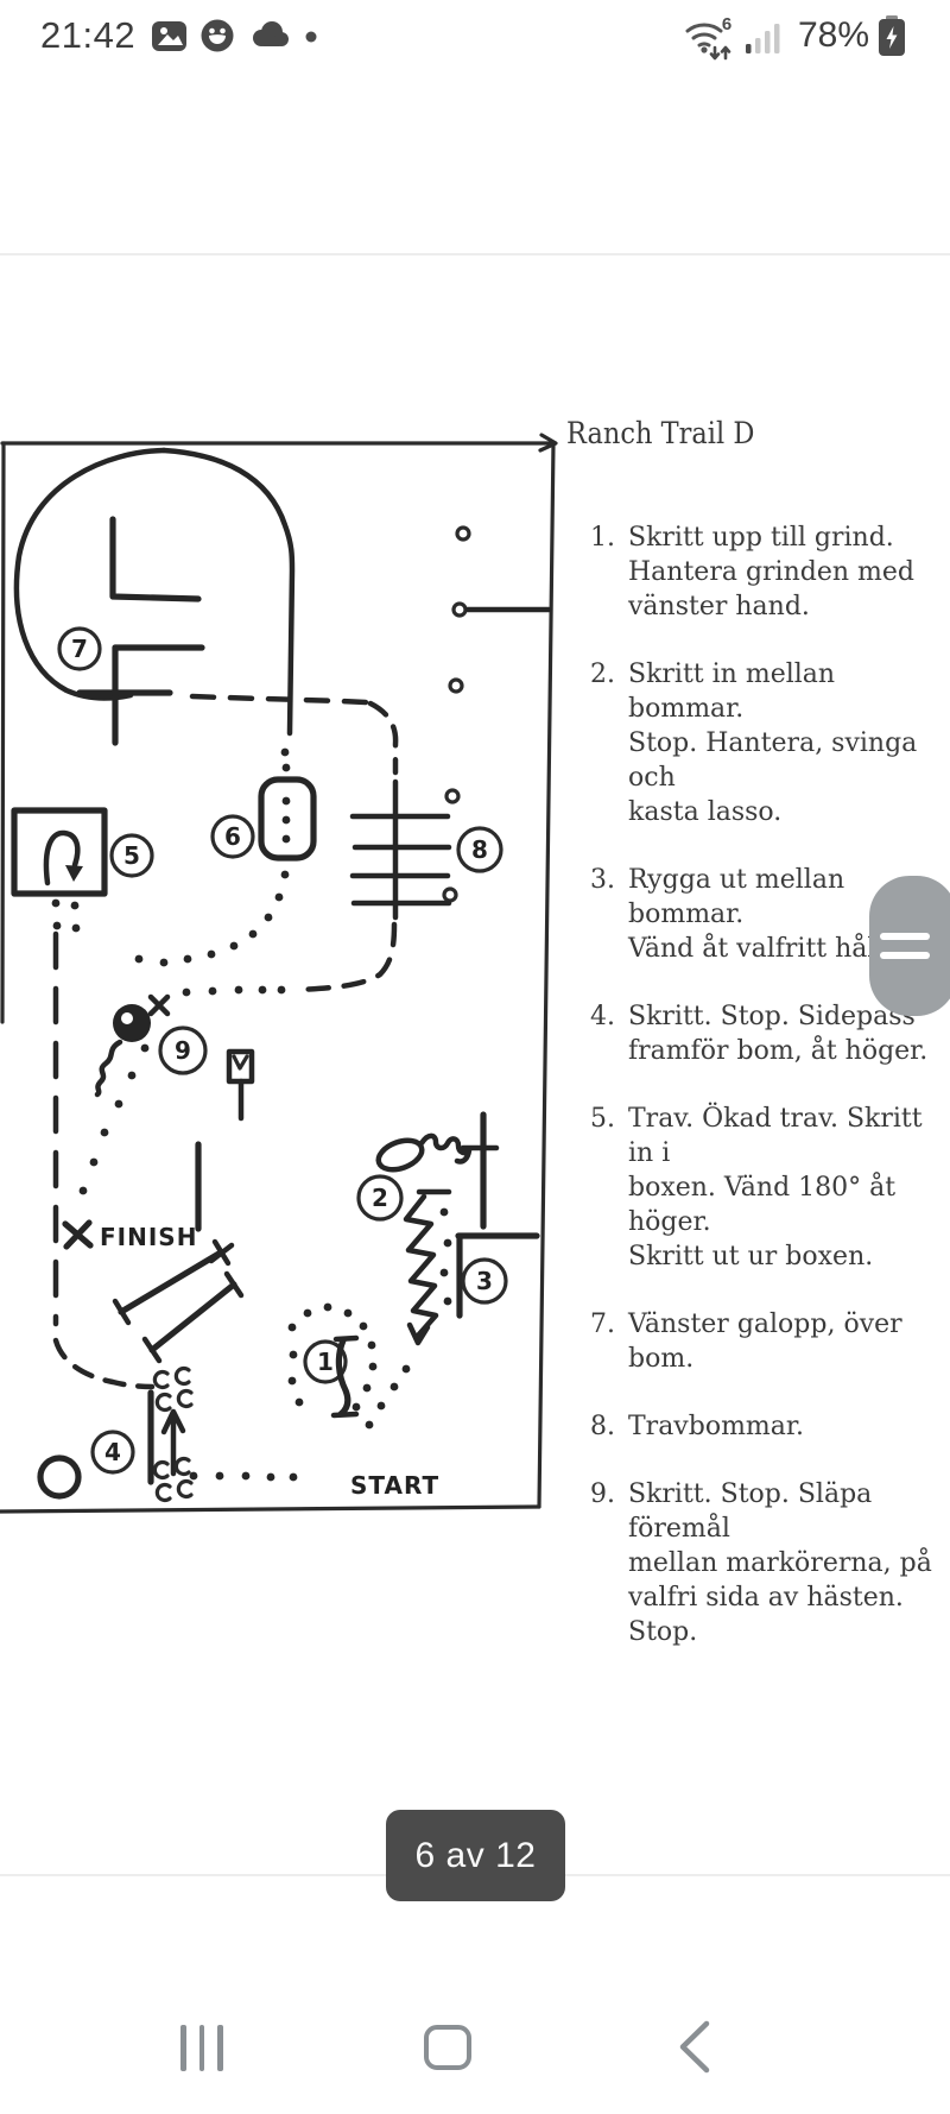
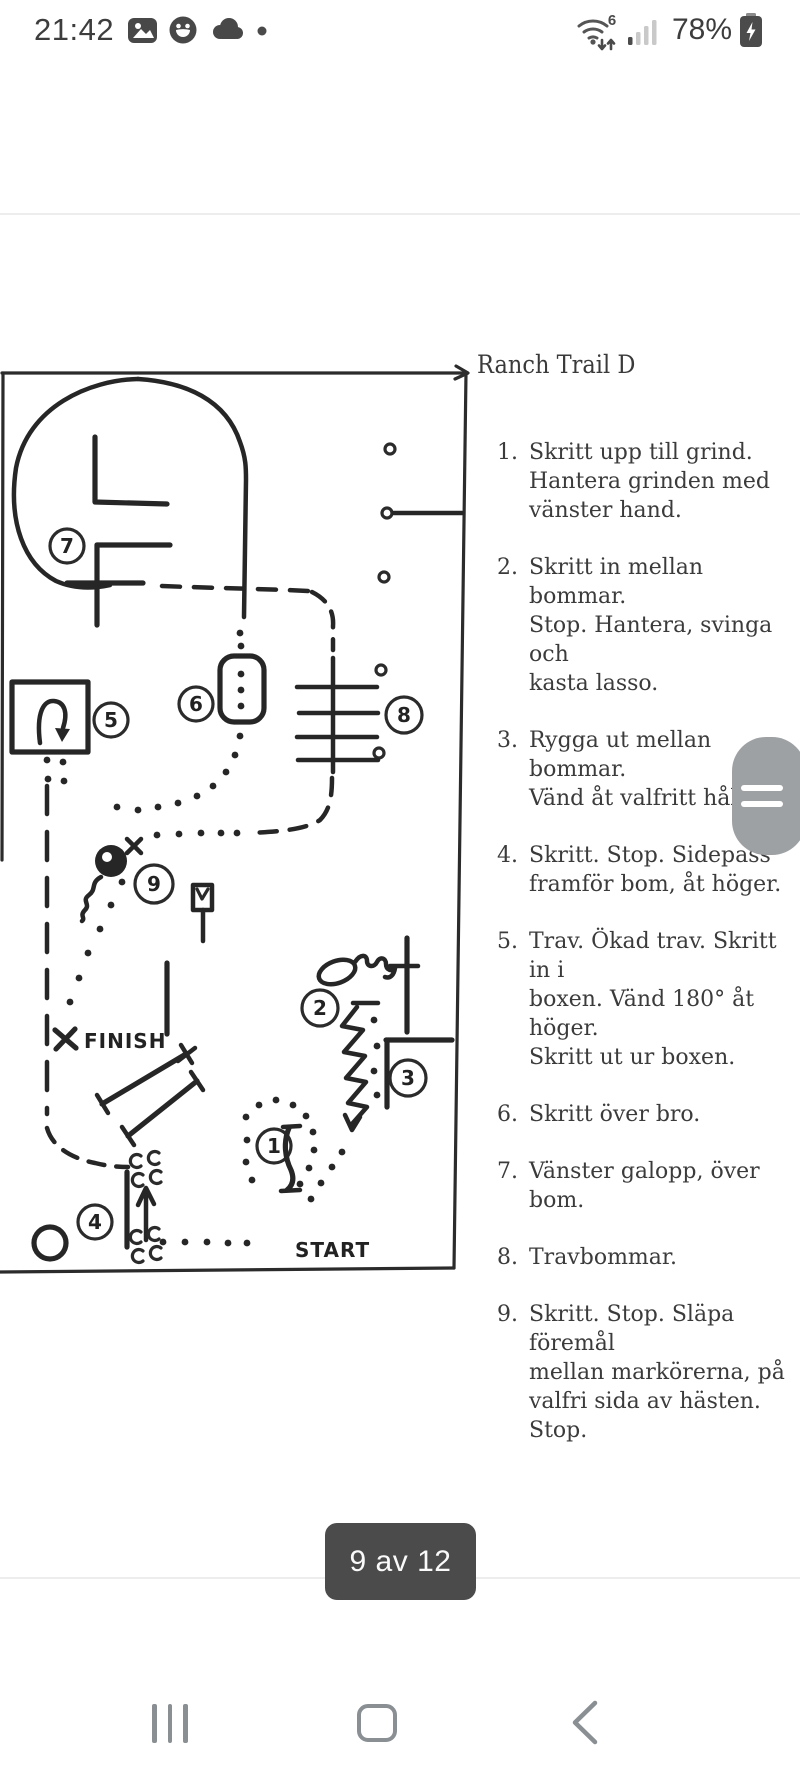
  21:42
  6
  78%
  Ranch Trail D
  1.
  Skritt upp till grind.
  Hantera grinden med
  vänster hand.
  2.
  Skritt in mellan bommar.
  Stop. Hantera, svinga och
  kasta lasso.
  3.
  Rygga ut mellan bommar.
  Vänd åt valfritt hå
  4.
  Skritt. Stop. Sidepass
  framför bom, åt höger.
  5.
  Trav. Ökad trav. Skritt in i
  boxen. Vänd 180° åt höger.
  Skritt ut ur boxen.
+ 6.
+ Skritt över bro.
  7.
  Vänster galopp, över bom.
  8.
  Travbommar.
  9.
  Skritt. Stop. Släpa föremål
  mellan markörerna, på
  valfri sida av hästen. Stop.
  7
  5
  6
  8
  9
  FINISH
  4
  1
  START
  2
  3
- 6 av 12
+ 9 av 12
